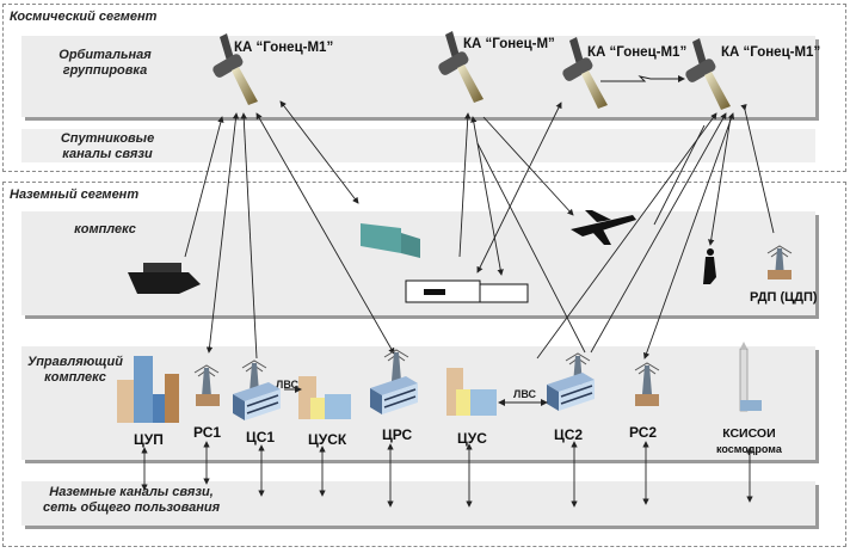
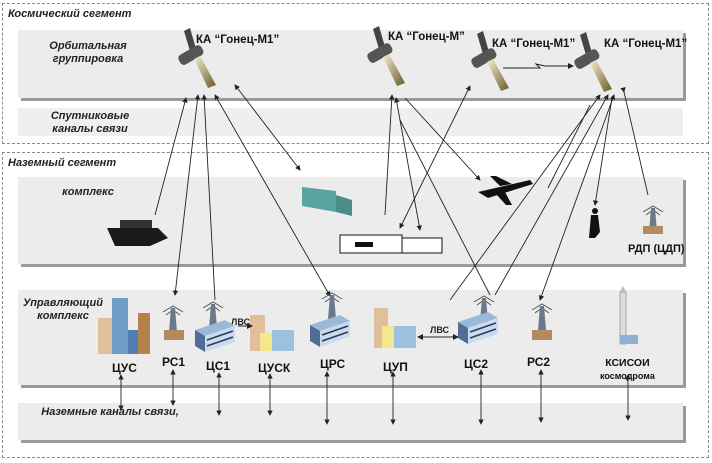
  Космический сегмент
  Наземный сегмент
  Орбитальная
  группировка
  Спутниковые
  каналы связи
  комплекс
  Управляющий
  комплекс
  Наземные каналы связи,
- сеть общего пользования
  КА “Гонец-М1”
  КА “Гонец-М”
  КА “Гонец-М1”
  КА “Гонец-М1”
- ЦУП
+ ЦУС
  РС1
  ЦС1
  ЦУСК
  ЦРС
- ЦУС
+ ЦУП
  ЦС2
  РС2
  КСИСОИ
  космодрома
  РДП (ЦДП)
  ЛВС
  ЛВС
